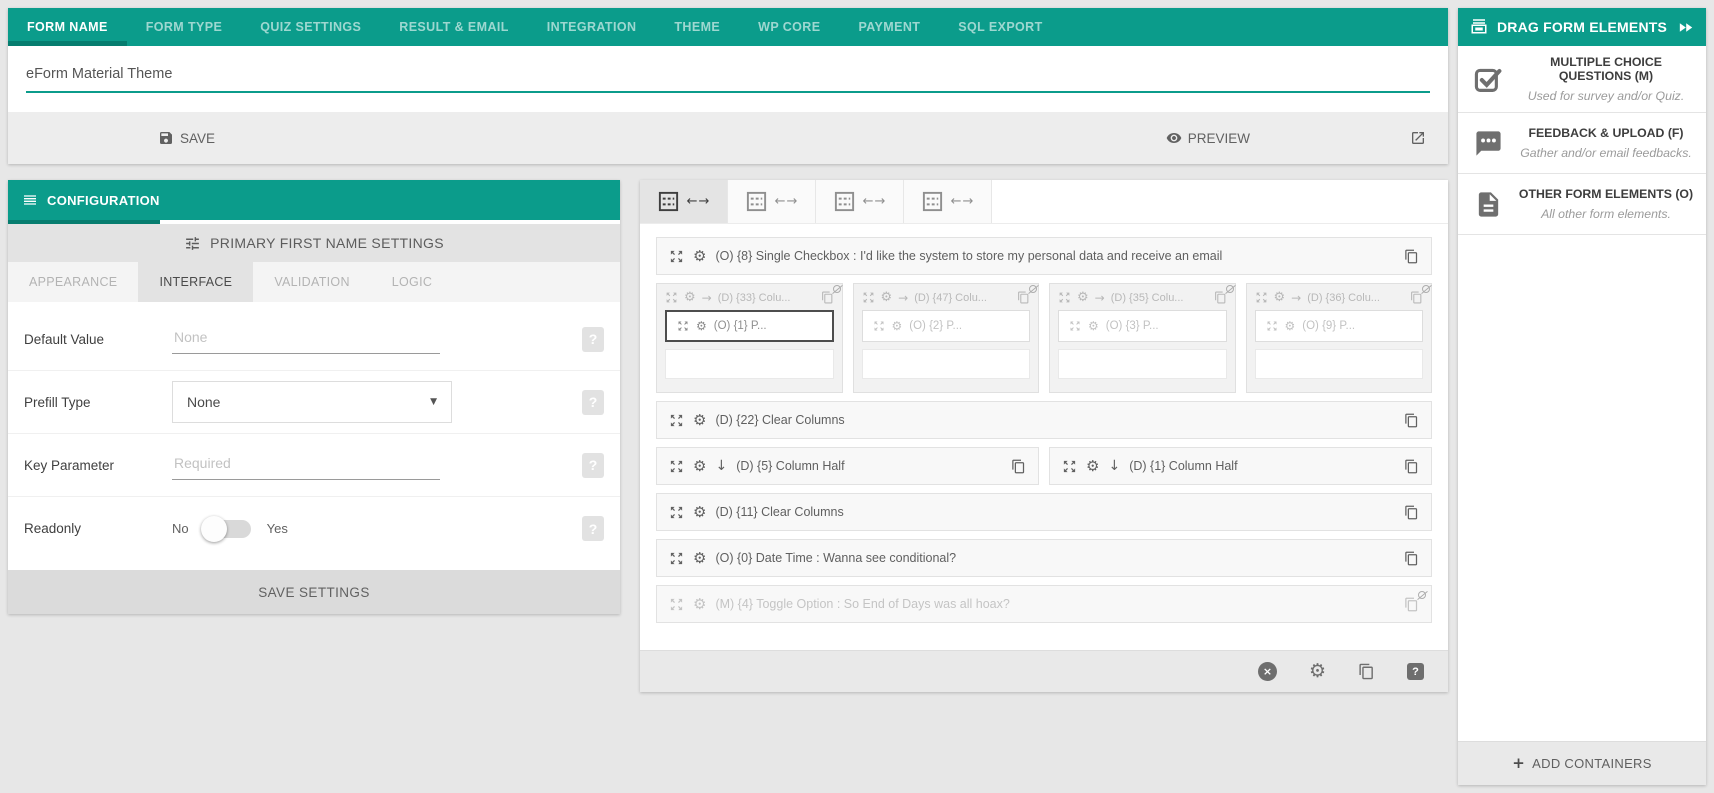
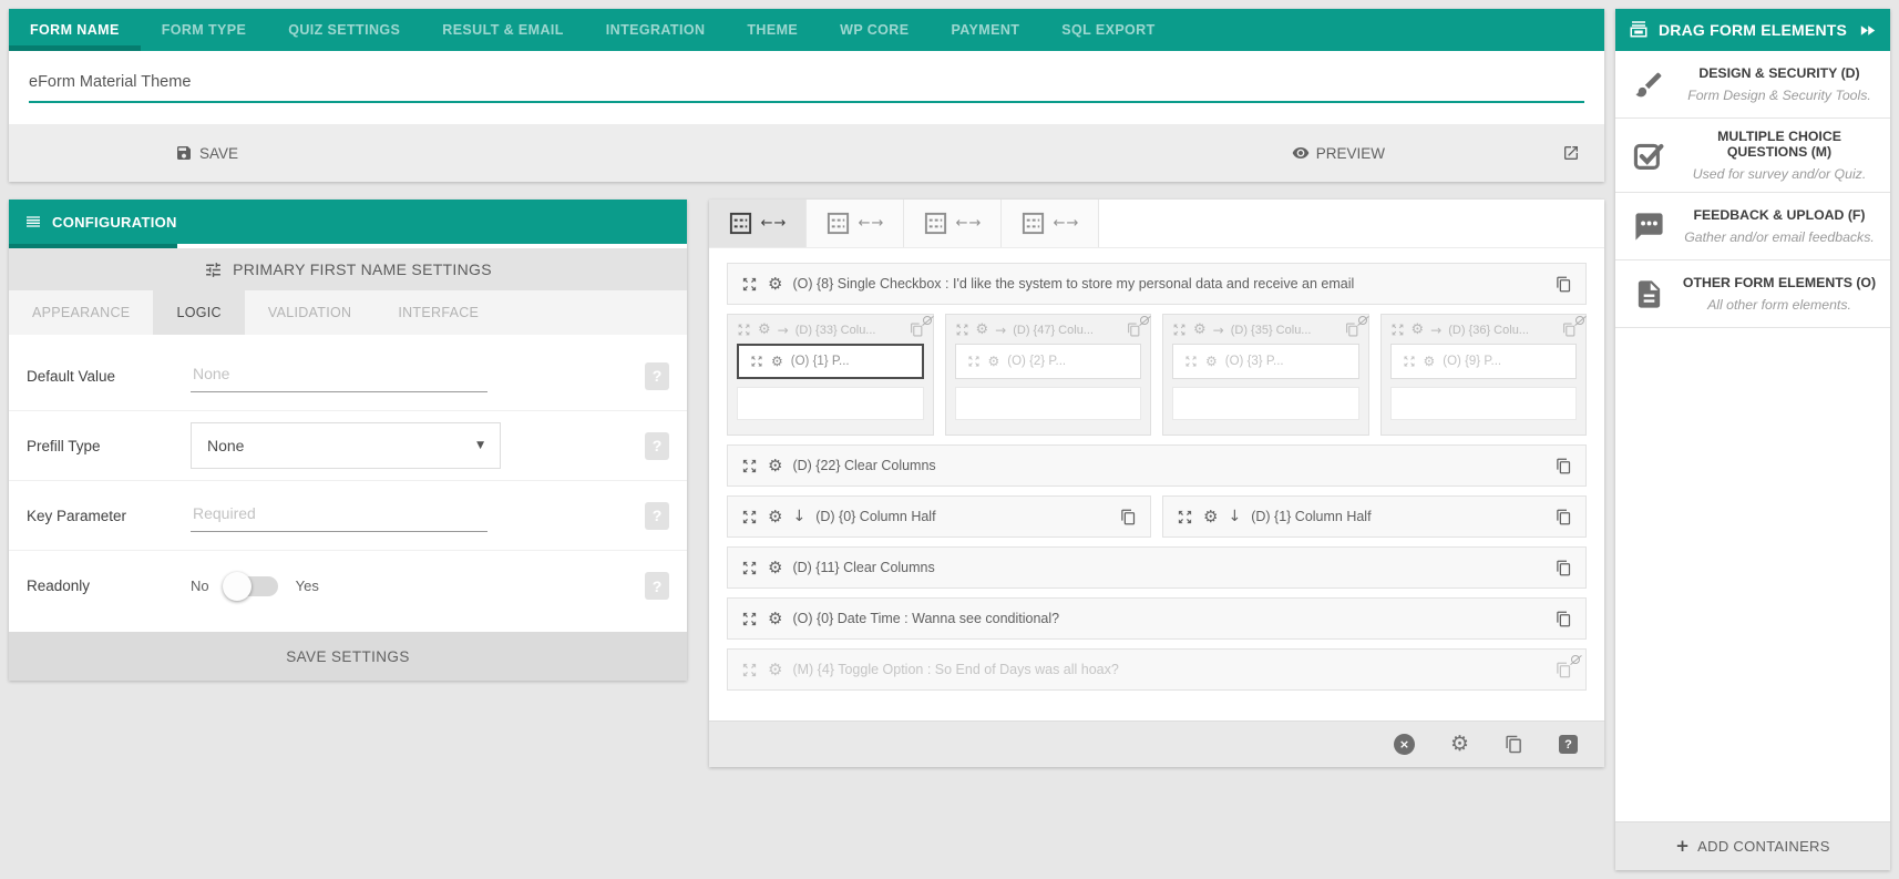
  FORM NAME
  FORM TYPE
  QUIZ SETTINGS
  RESULT & EMAIL
  INTEGRATION
  THEME
  WP CORE
  PAYMENT
  SQL EXPORT
  eForm Material Theme
  SAVE
  PREVIEW
  CONFIGURATION
  PRIMARY FIRST NAME SETTINGS
  APPEARANCE
- INTERFACE
+ LOGIC
  VALIDATION
- LOGIC
+ INTERFACE
  Default Value
  None
  ?
  Prefill Type
  None
  ▼
  ?
  Key Parameter
  Required
  ?
  Readonly
  No
  Yes
  ?
  SAVE SETTINGS
  ←→
  ←→
  ←→
  ←→
  ⚙
  (O) {8} Single Checkbox : I'd like the system to store my personal data and receive an email
  ⚙
  →
  (D) {33} Colu...
  ⚙
  (O) {1} P...
  ⚙
  →
  (D) {47} Colu...
  ⚙
  (O) {2} P...
  ⚙
  →
  (D) {35} Colu...
  ⚙
  (O) {3} P...
  ⚙
  →
  (D) {36} Colu...
  ⚙
  (O) {9} P...
  ⚙
  (D) {22} Clear Columns
  ⚙
  ↓
- (D) {5} Column Half
+ (D) {0} Column Half
  ⚙
  ↓
  (D) {1} Column Half
  ⚙
  (D) {11} Clear Columns
  ⚙
  (O) {0} Date Time : Wanna see conditional?
  ⚙
  (M) {4} Toggle Option : So End of Days was all hoax?
  ×
  ⚙
  ?
  DRAG FORM ELEMENTS
+ DESIGN & SECURITY (D)
+ Form Design & Security Tools.
  MULTIPLE CHOICE QUESTIONS (M)
  Used for survey and/or Quiz.
  FEEDBACK & UPLOAD (F)
  Gather and/or email feedbacks.
  OTHER FORM ELEMENTS (O)
  All other form elements.
  +
  ADD CONTAINERS
